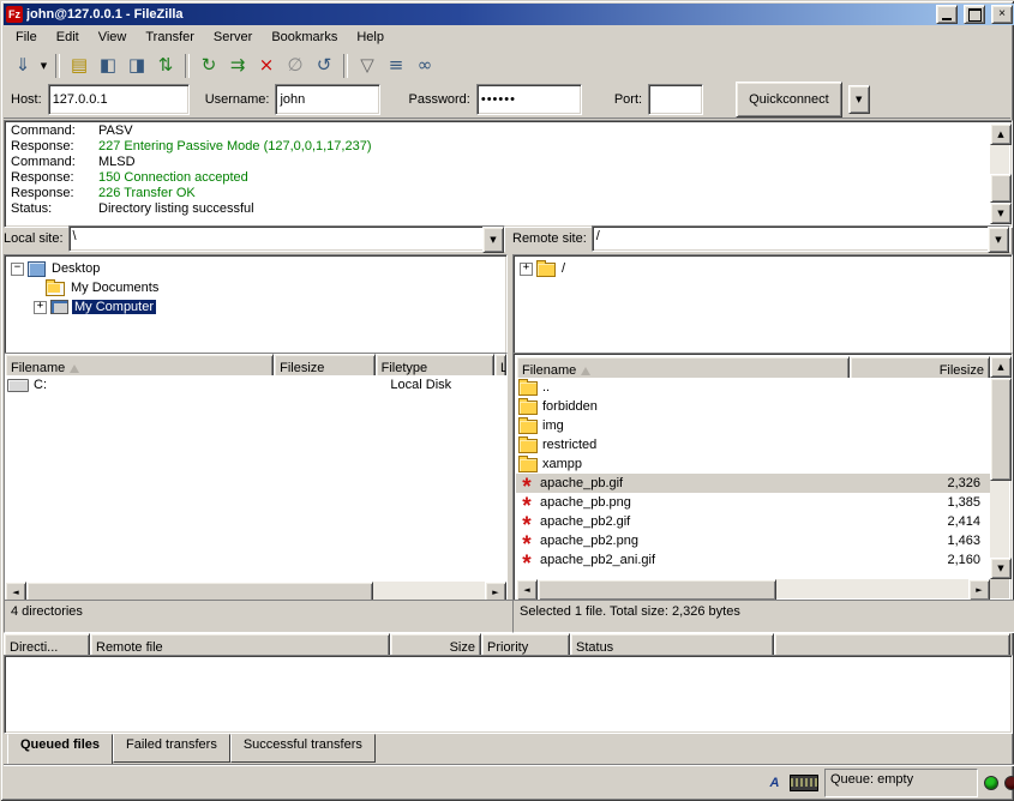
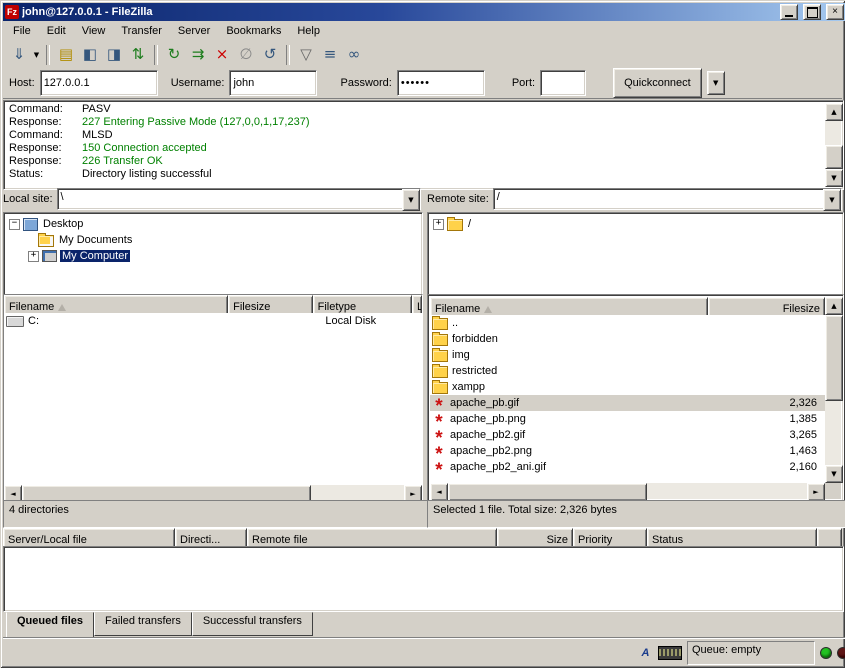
  Fz
  john@127.0.0.1 - FileZilla
  ×
  File
  Edit
  View
  Transfer
  Server
  Bookmarks
  Help
  ⇓
  ▼
  ▤
  ◧
  ◨
  ⇅
  ↻
  ⇉
  ×
  ∅
  ↺
  ▽
  ≡
  ∞
  Host:
  127.0.0.1
  Username:
  john
  Password:
  ••••••
  Port:
  Quickconnect
  ▼
  Command:
  PASV
  Response:
  227 Entering Passive Mode (127,0,0,1,17,237)
  Command:
  MLSD
  Response:
  150 Connection accepted
  Response:
  226 Transfer OK
  Status:
  Directory listing successful
  ▲
  ▼
  Local site:
  \
  ▼
  Remote site:
  /
  ▼
  −
  Desktop
  My Documents
  +
  My Computer
  +
  /
  Filename
  Filesize
  Filetype
  L
  C:
  Local Disk
  ◄
  ►
  Filename
  Filesize
  ..
  forbidden
  img
  restricted
  xampp
  apache_pb.gif
  2,326
  apache_pb.png
  1,385
  apache_pb2.gif
- 2,414
+ 3,265
  apache_pb2.png
  1,463
  apache_pb2_ani.gif
  2,160
  ▲
  ▼
  ◄
  ►
  4 directories
  Selected 1 file. Total size: 2,326 bytes
+ Server/Local file
  Directi...
  Remote file
  Size
  Priority
  Status
  Queued files
  Failed transfers
  Successful transfers
  A
  Queue: empty
